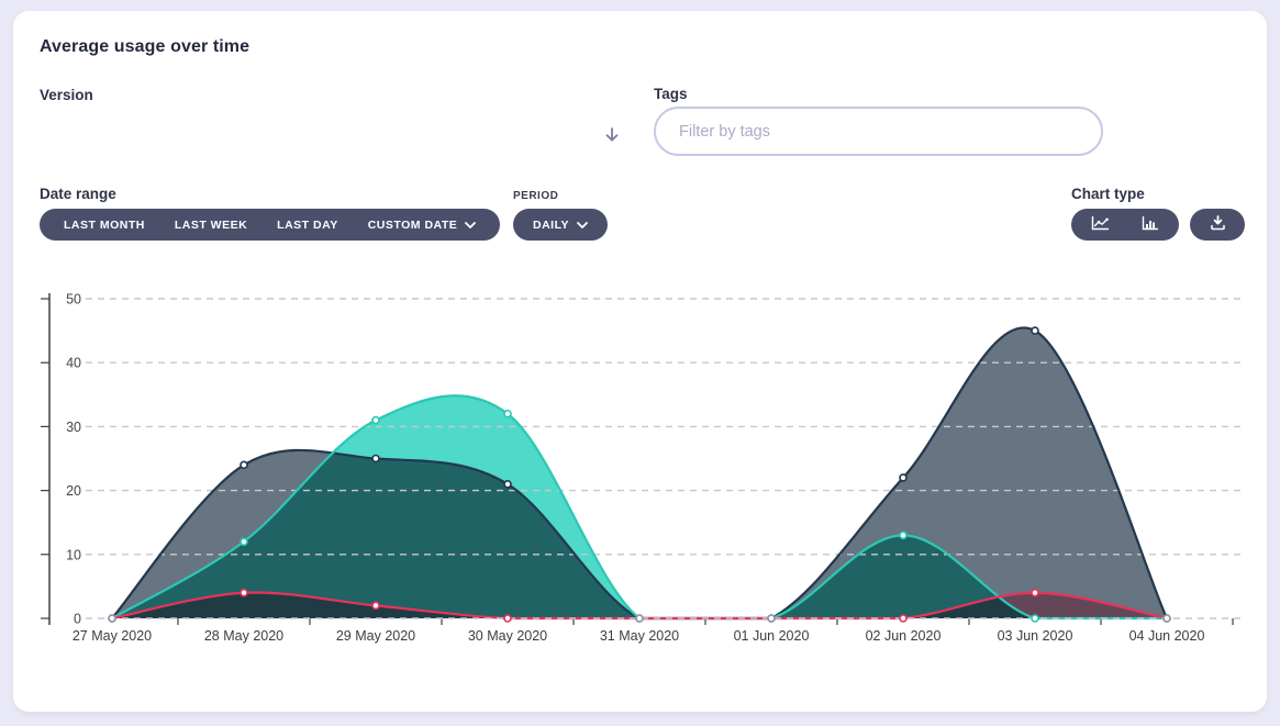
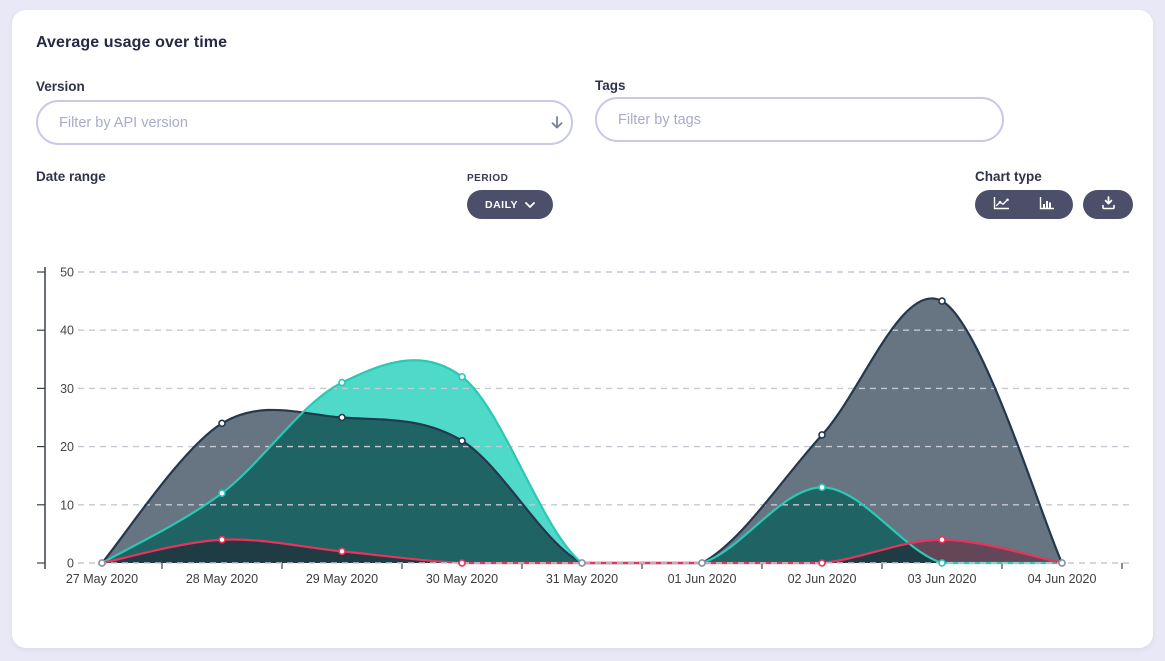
  Average usage over time
  Version
+ Filter by API version
  Tags
  Filter by tags
  Date range
- LAST MONTH
- LAST WEEK
- LAST DAY
- CUSTOM DATE
  PERIOD
  DAILY
  Chart type
  0
  10
  20
  30
  40
  50
  27 May 2020
  28 May 2020
  29 May 2020
  30 May 2020
  31 May 2020
  01 Jun 2020
  02 Jun 2020
  03 Jun 2020
  04 Jun 2020
